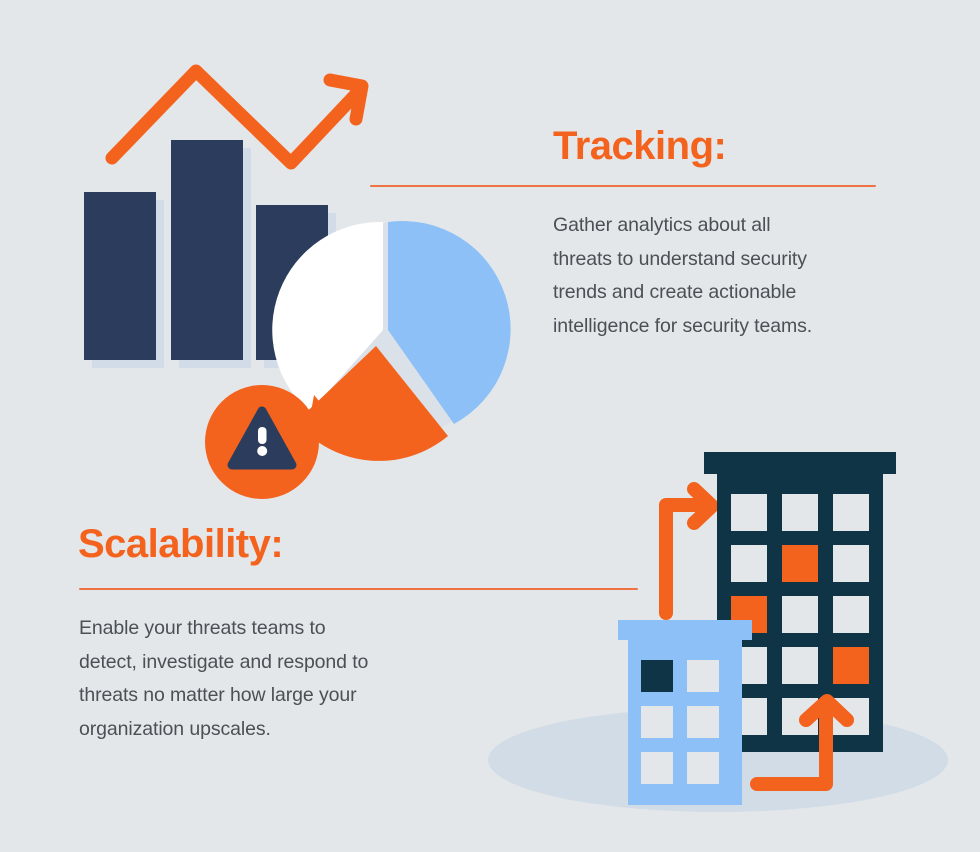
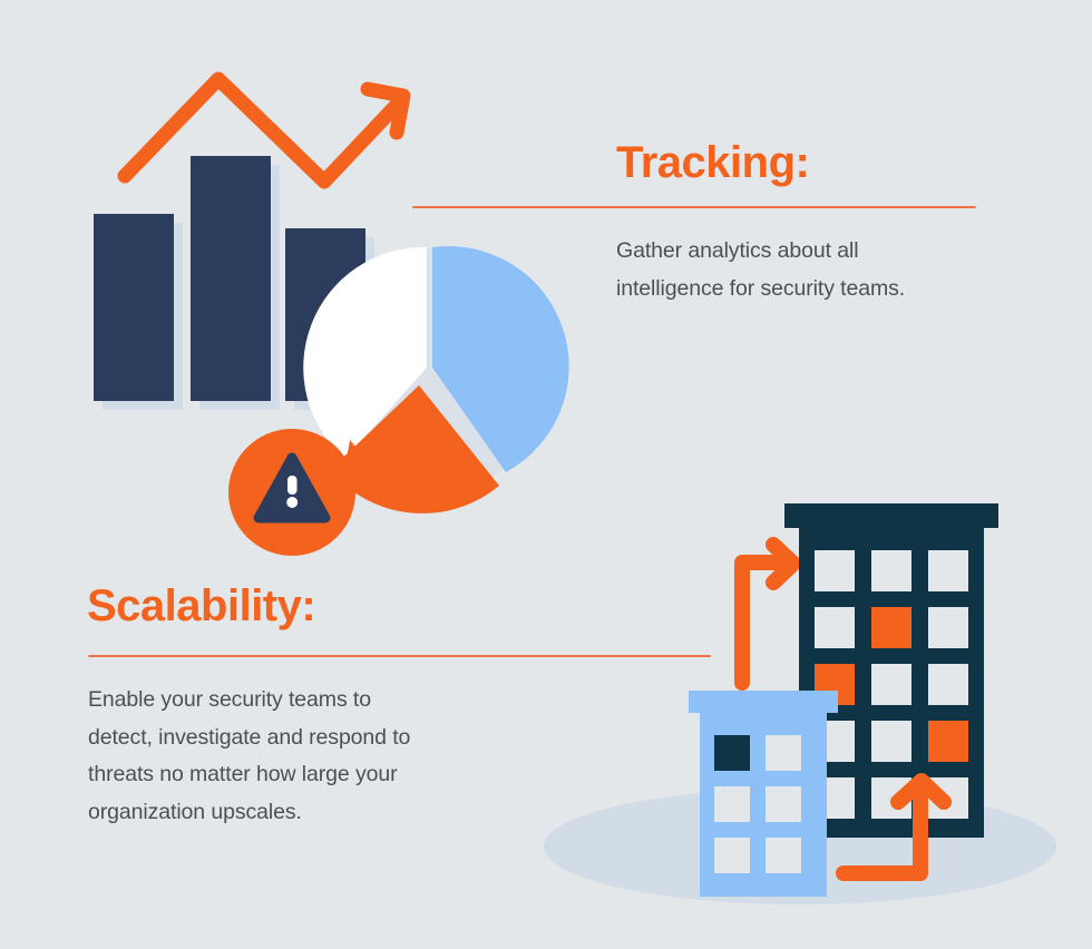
  Tracking:
  Gather analytics about all
- threats to understand security
- trends and create actionable
  intelligence for security teams.
  Scalability:
- Enable your threats teams to
+ Enable your security teams to
  detect, investigate and respond to
  threats no matter how large your
  organization upscales.
